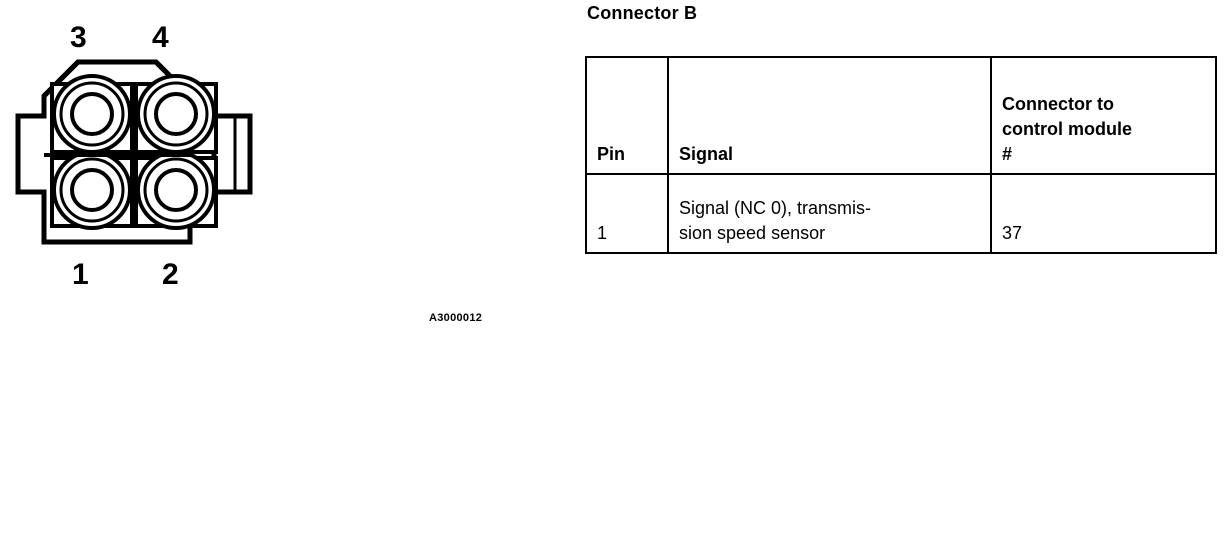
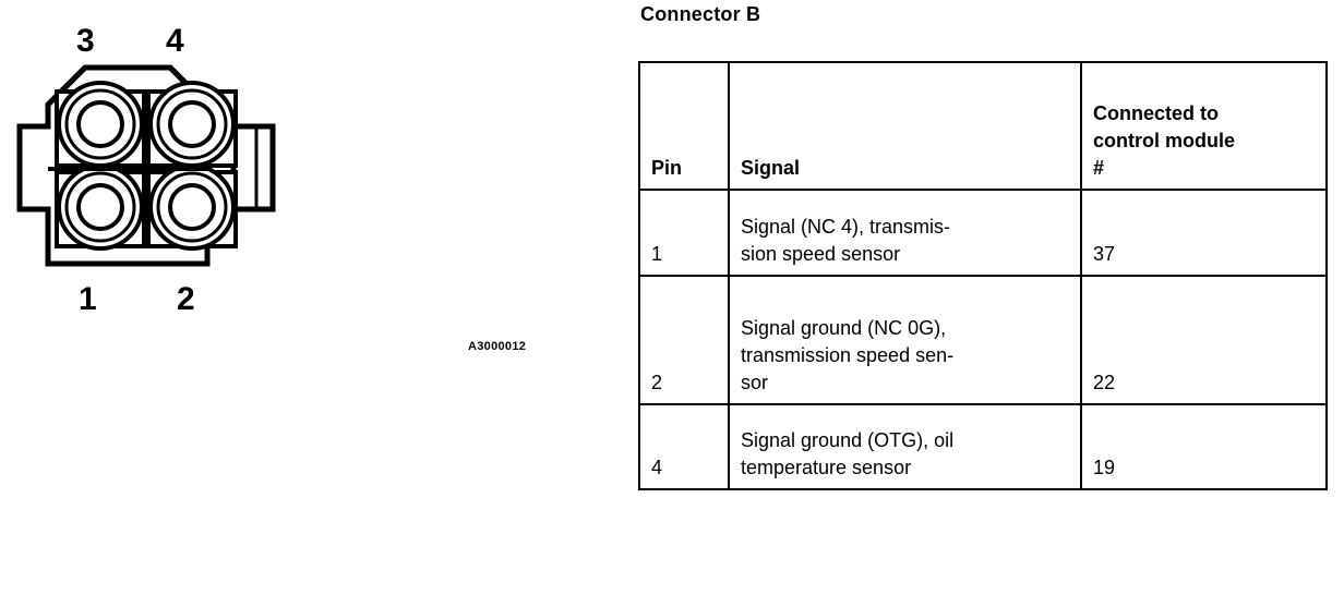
  3
  4
  1
  2
  A3000012
  Connector B
- Pin	Signal	Connector to control module #
+ Pin	Signal	Connected to control module #
- 1	Signal (NC 0), transmis- sion speed sensor	37
+ 1	Signal (NC 4), transmis- sion speed sensor	37
+ 2	Signal ground (NC 0G), transmission speed sen- sor	22
+ 4	Signal ground (OTG), oil temperature sensor	19
